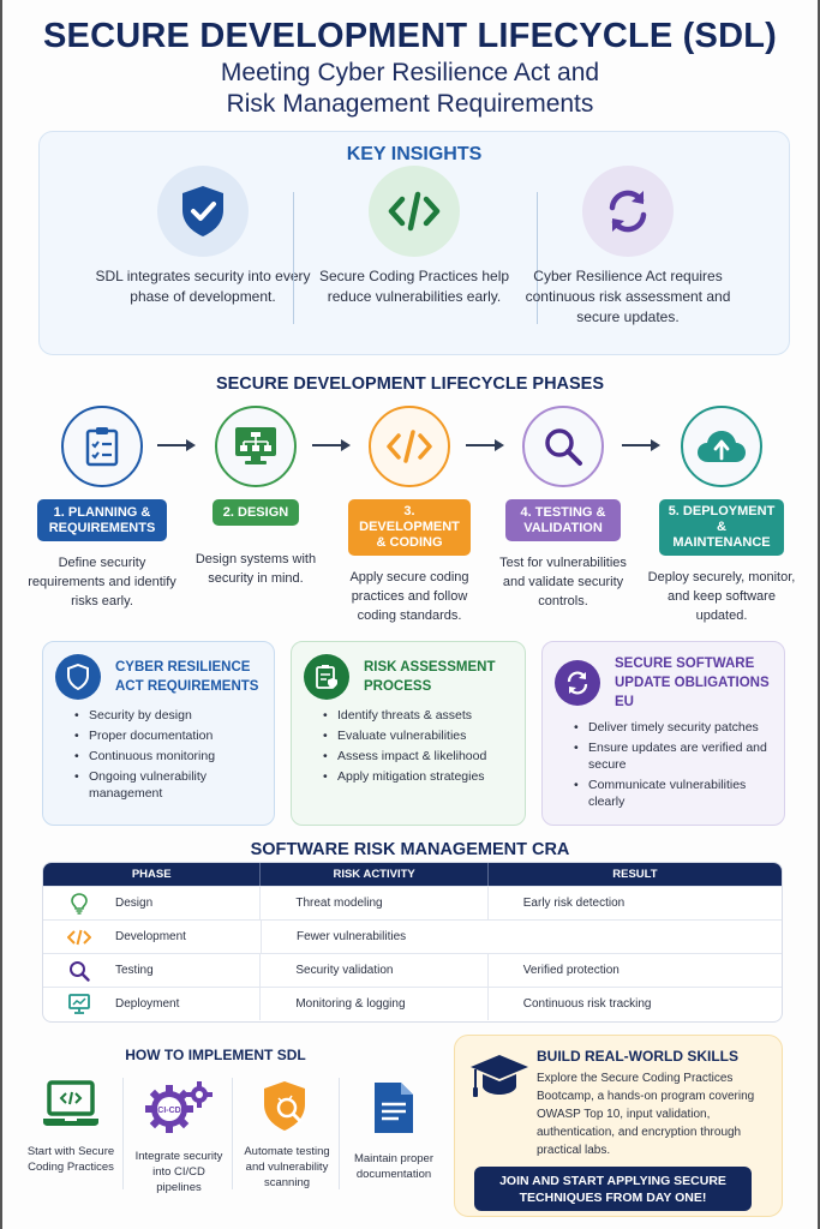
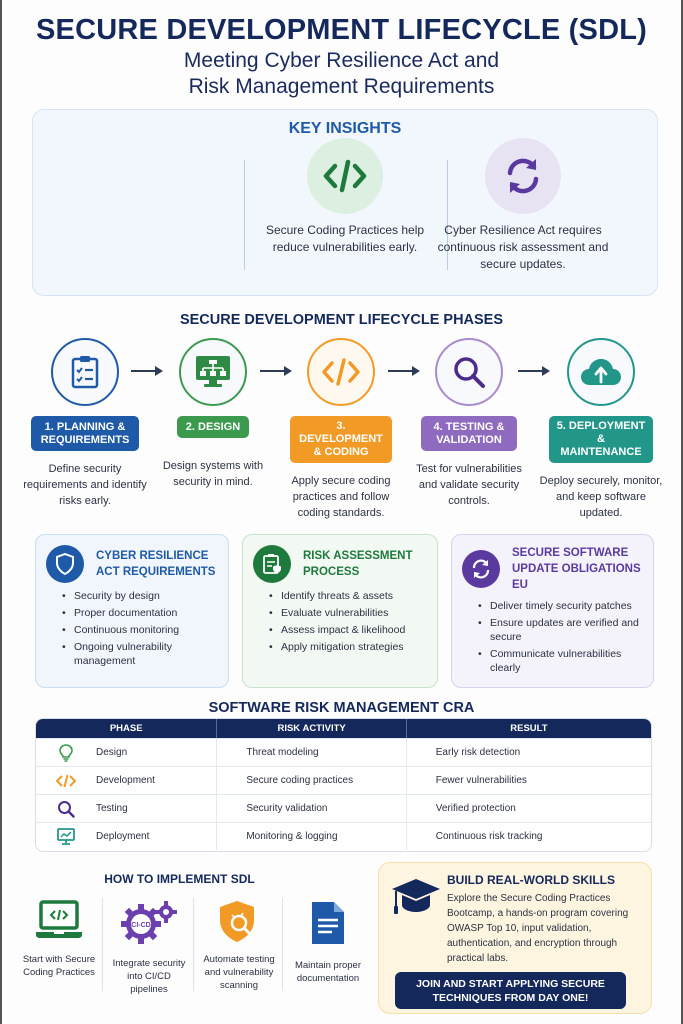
  SECURE DEVELOPMENT LIFECYCLE (SDL)
  Meeting Cyber Resilience Act and
  Risk Management Requirements
  KEY INSIGHTS
- SDL integrates security into every phase of development.
  Secure Coding Practices help reduce vulnerabilities early.
  Cyber Resilience Act requires continuous risk assessment and secure updates.
  SECURE DEVELOPMENT LIFECYCLE PHASES
  1. PLANNING & REQUIREMENTS
  Define security requirements and identify risks early.
  2. DESIGN
  Design systems with security in mind.
  3. DEVELOPMENT & CODING
  Apply secure coding practices and follow coding standards.
  4. TESTING & VALIDATION
  Test for vulnerabilities and validate security controls.
  5. DEPLOYMENT & MAINTENANCE
  Deploy securely, monitor, and keep software updated.
  CYBER RESILIENCE ACT REQUIREMENTS
  Security by design
  Proper documentation
  Continuous monitoring
  Ongoing vulnerability management
  RISK ASSESSMENT PROCESS
  Identify threats & assets
  Evaluate vulnerabilities
  Assess impact & likelihood
  Apply mitigation strategies
  SECURE SOFTWARE UPDATE OBLIGATIONS EU
  Deliver timely security patches
  Ensure updates are verified and secure
  Communicate vulnerabilities clearly
  SOFTWARE RISK MANAGEMENT CRA
  PHASE
  RISK ACTIVITY
  RESULT
  Design
  Threat modeling
  Early risk detection
  Development
+ Secure coding practices
  Fewer vulnerabilities
  Testing
  Security validation
  Verified protection
  Deployment
  Monitoring & logging
  Continuous risk tracking
  HOW TO IMPLEMENT SDL
  Start with Secure Coding Practices
  Integrate security into CI/CD pipelines
  Automate testing and vulnerability scanning
  Maintain proper documentation
  BUILD REAL-WORLD SKILLS
  Explore the Secure Coding Practices Bootcamp, a hands-on program covering OWASP Top 10, input validation, authentication, and encryption through practical labs.
  JOIN AND START APPLYING SECURE
  TECHNIQUES FROM DAY ONE!
